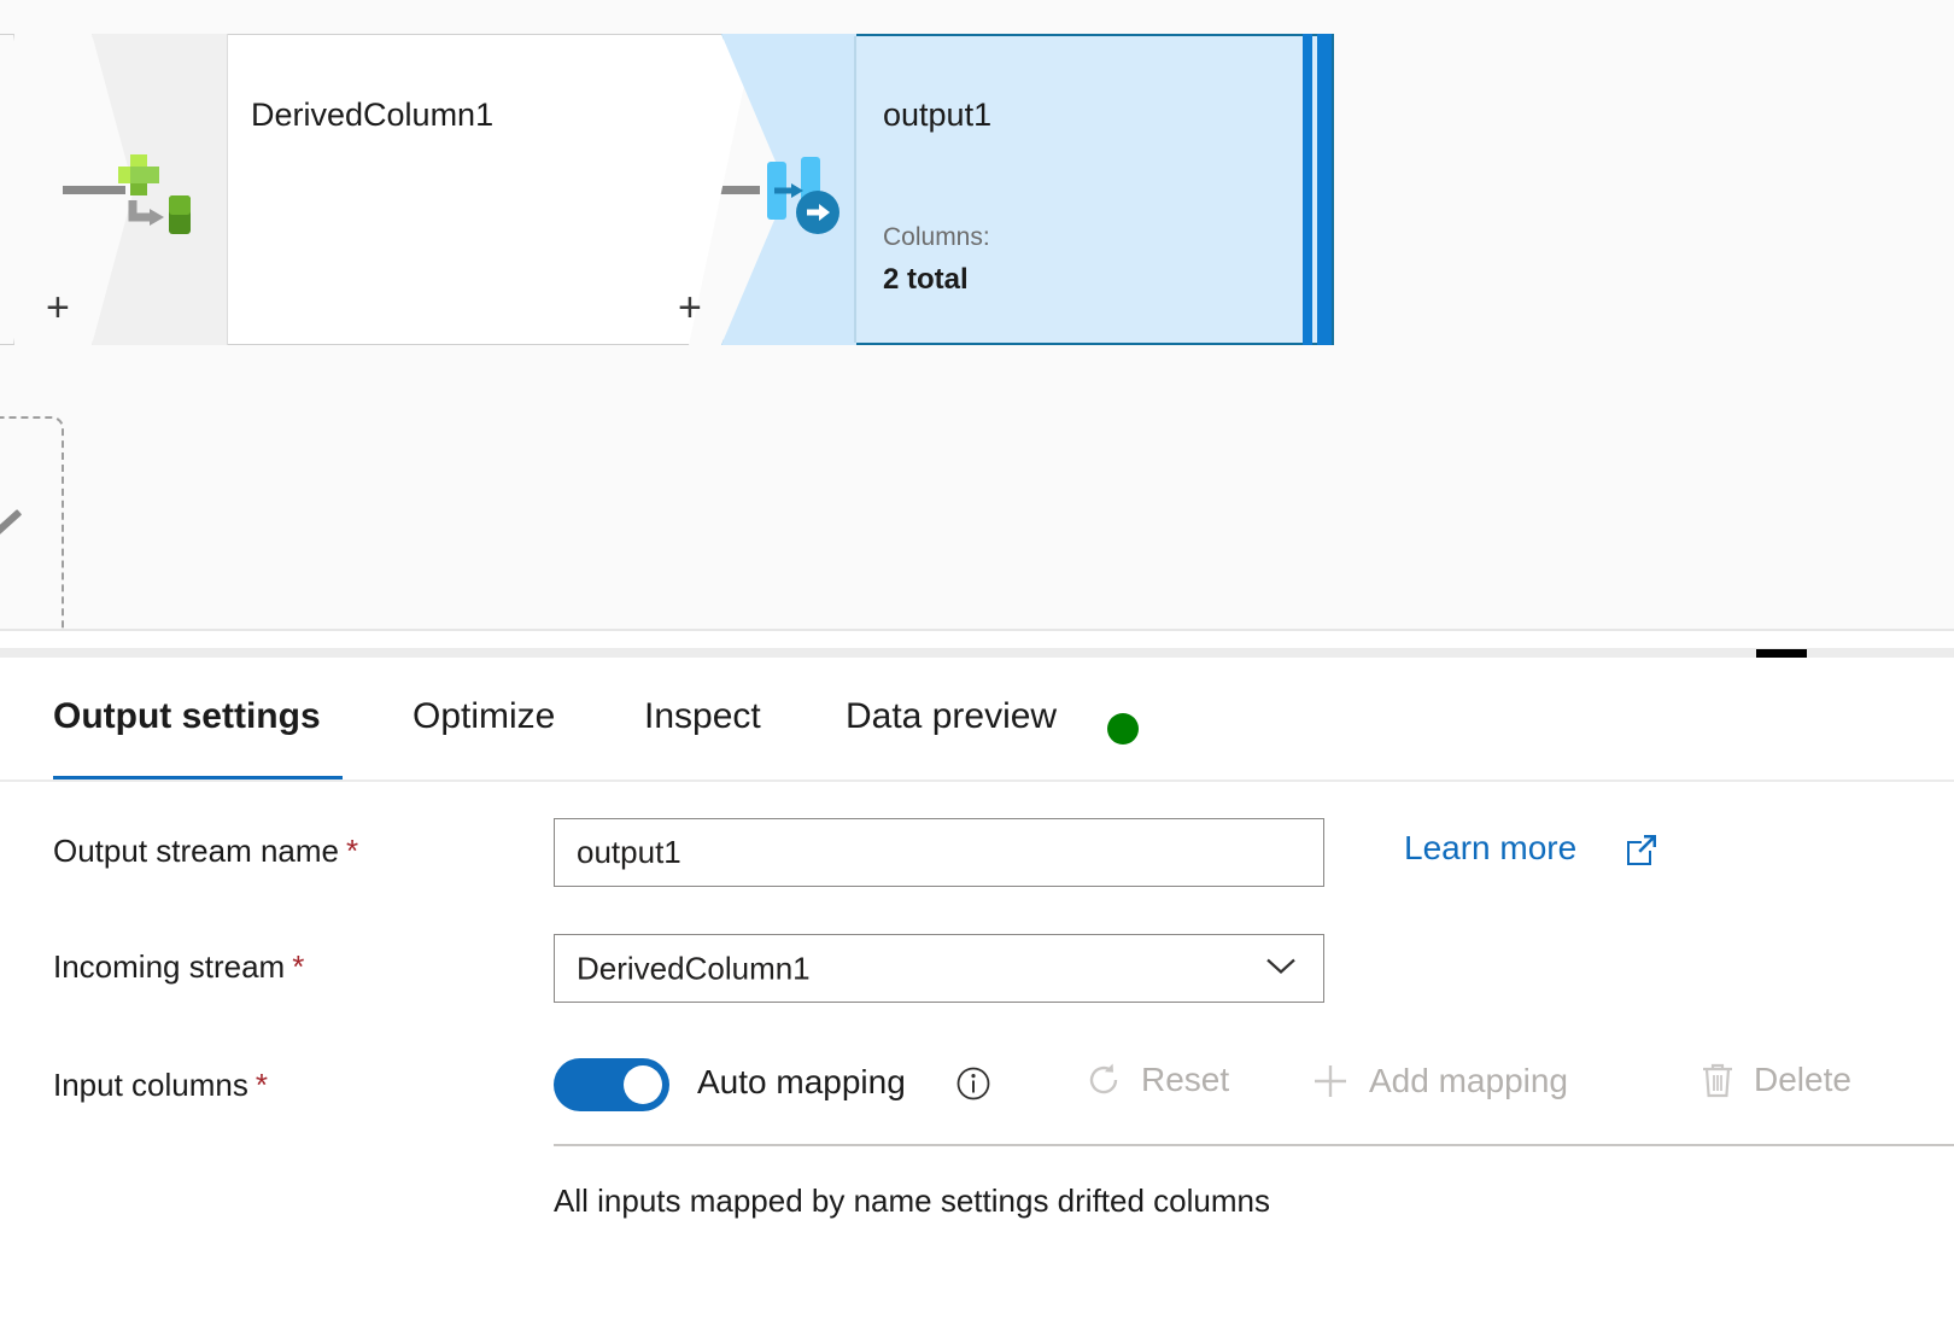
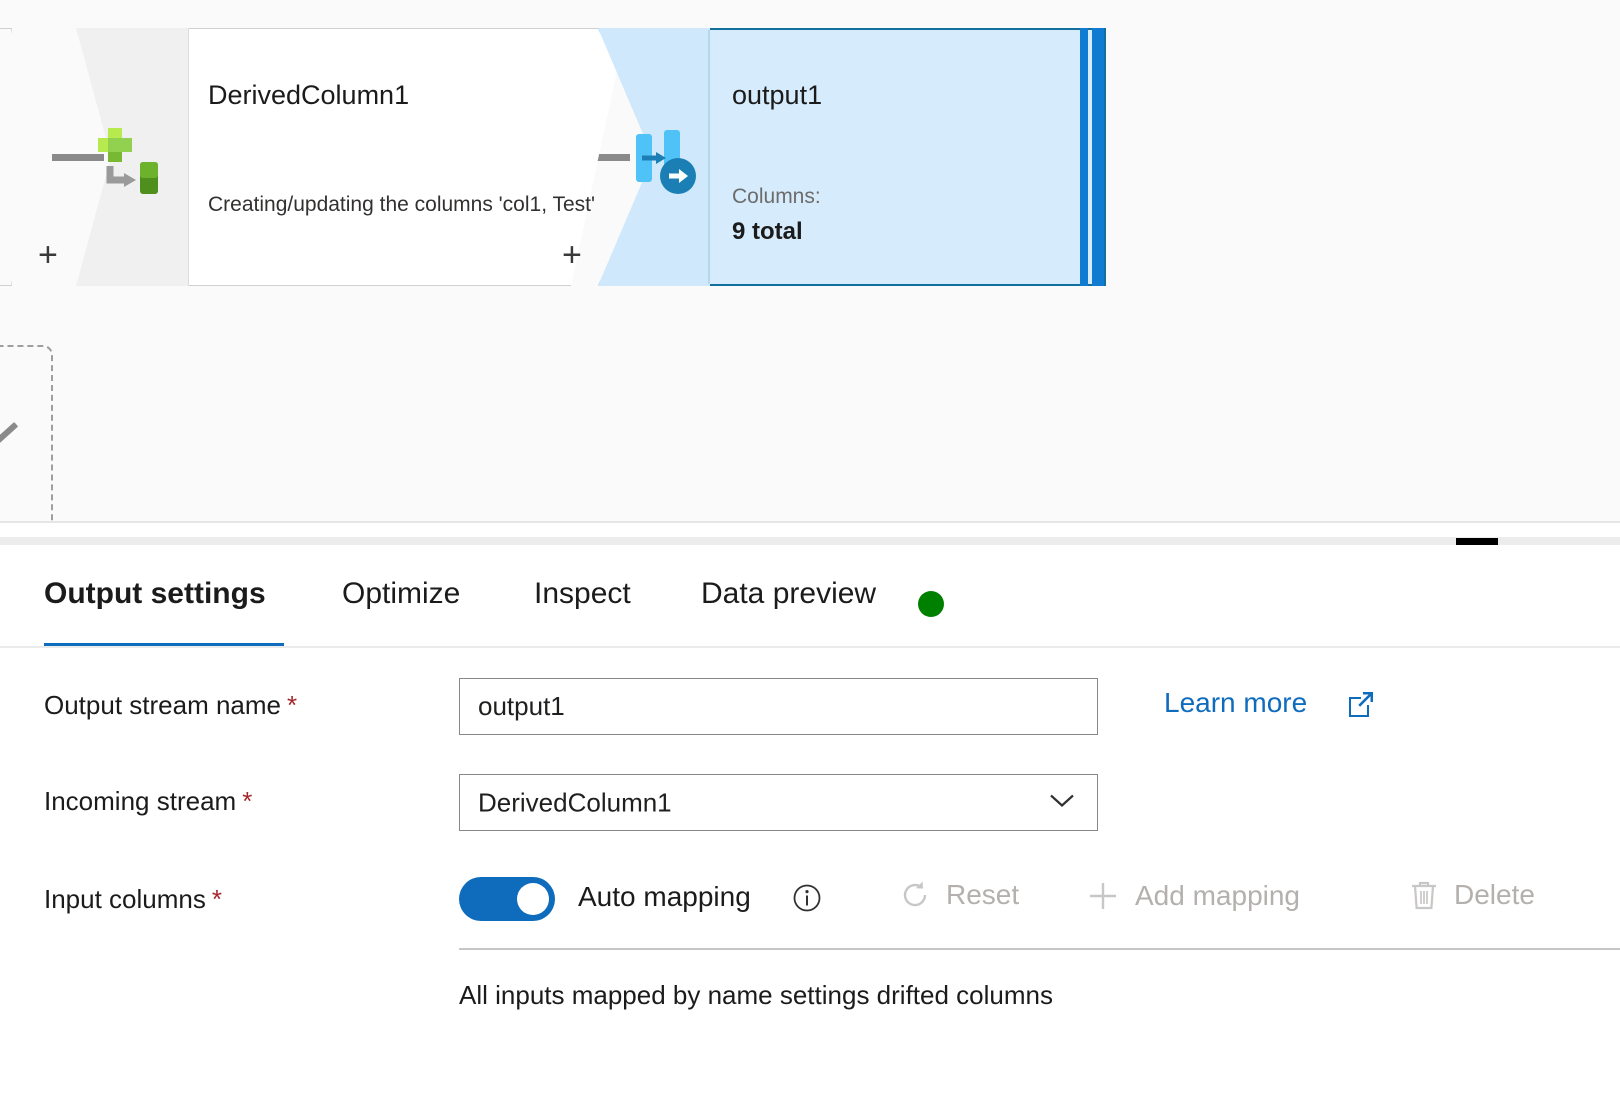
  DerivedColumn1
+ Creating/updating the columns 'col1, Test'
  +
  output1
  Columns:
- 2 total
+ 9 total
  +
  Output settings
  Optimize
  Inspect
  Data preview
  Output stream name *
  output1
  Learn more
  Incoming stream *
  DerivedColumn1
  Input columns *
  Auto mapping
  Reset
  Add mapping
  Delete
  All inputs mapped by name settings drifted columns
